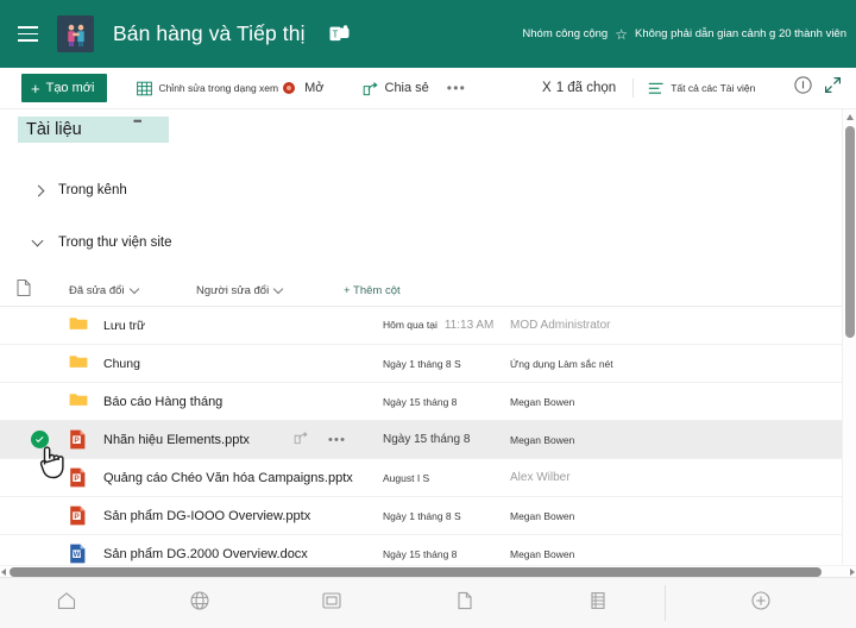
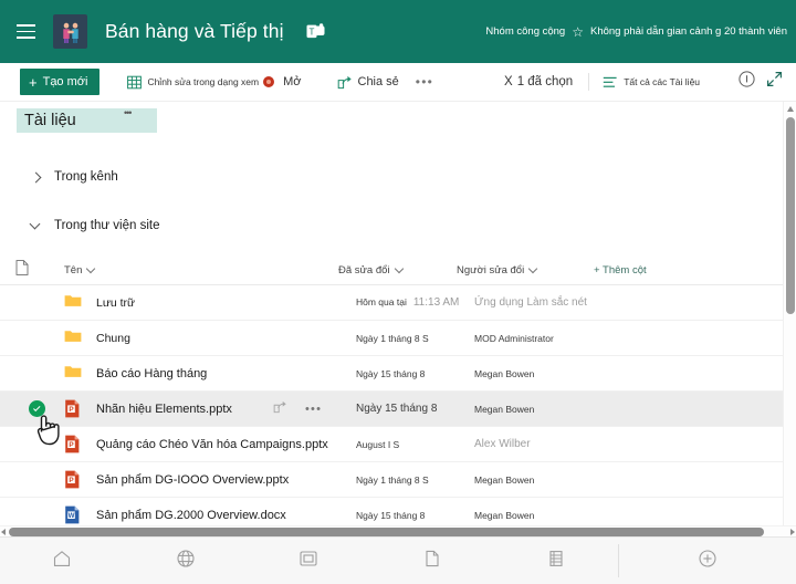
  Bán hàng và Tiếp thị
  T
  Nhóm công cộng
  ☆
  Không phải dẫn gian cảnh g 20 thành viên
  +
  Tạo mới
  Chỉnh sửa trong dạng xem
  Mở
  Chia sẻ
  •••
  X
  1 đã chọn
- Tất cả các Tài viện
+ Tất cả các Tài liệu
  Tài liệu
  •••
  Trong kênh
  Trong thư viện site
+ Tên
  Đã sửa đổi
  Người sửa đổi
  + Thêm cột
  Lưu trữ
  Hôm qua tại 11:13 AM
- MOD Administrator
+ Ứng dụng Làm sắc nét
  Chung
  Ngày 1 tháng 8 S
- Ứng dụng Làm sắc nét
+ MOD Administrator
  Báo cáo Hàng tháng
  Ngày 15 tháng 8
  Megan Bowen
  Nhãn hiệu Elements.pptx
  •••
  Ngày 15 tháng 8
  Megan Bowen
  Quảng cáo Chéo Văn hóa Campaigns.pptx
  August I S
  Alex Wilber
  Sản phẩm DG-IOOO Overview.pptx
  Ngày 1 tháng 8 S
  Megan Bowen
  Sản phẩm DG.2000 Overview.docx
  Ngày 15 tháng 8
  Megan Bowen
